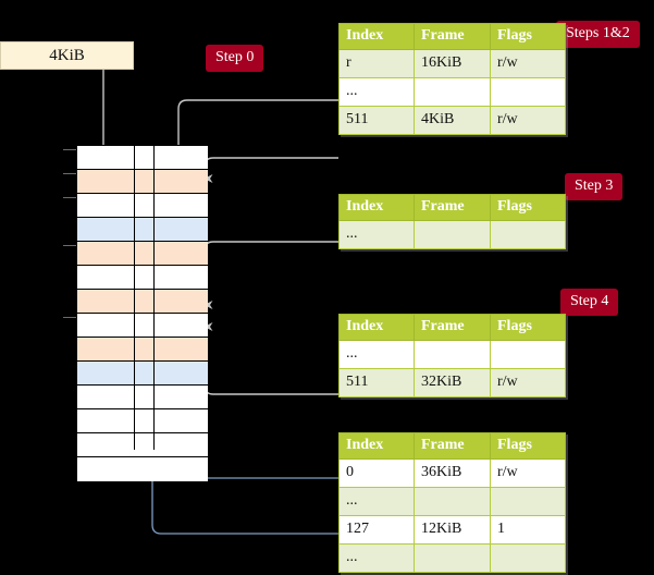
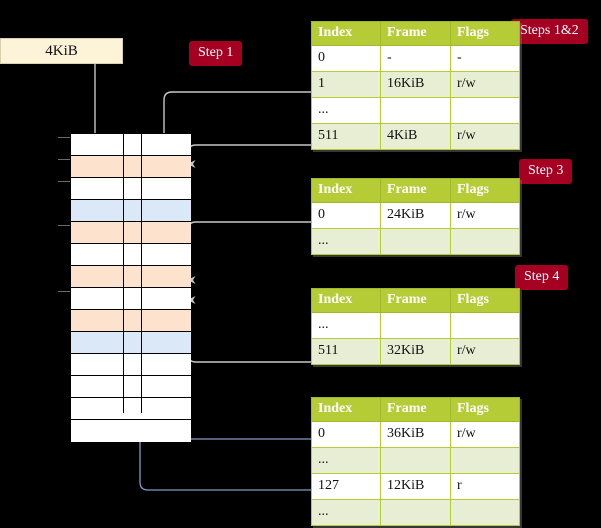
  4KiB
- Step 0
+ Step 1
  Steps 1&2
  Step 3
  Step 4
  Index	Frame	Flags
+ 0	-	-
- r	16KiB	r/w
+ 1	16KiB	r/w
  ...
  511	4KiB	r/w
  Index	Frame	Flags
+ 0	24KiB	r/w
  ...
  Index	Frame	Flags
  ...
  511	32KiB	r/w
  Index	Frame	Flags
  0	36KiB	r/w
  ...
- 127	12KiB	1
+ 127	12KiB	r
  ...
